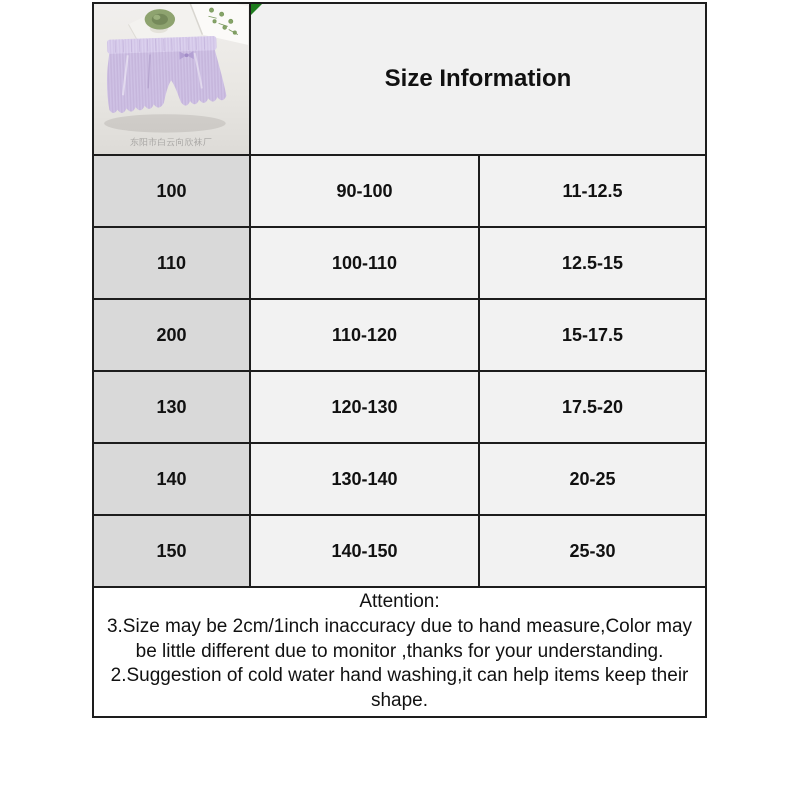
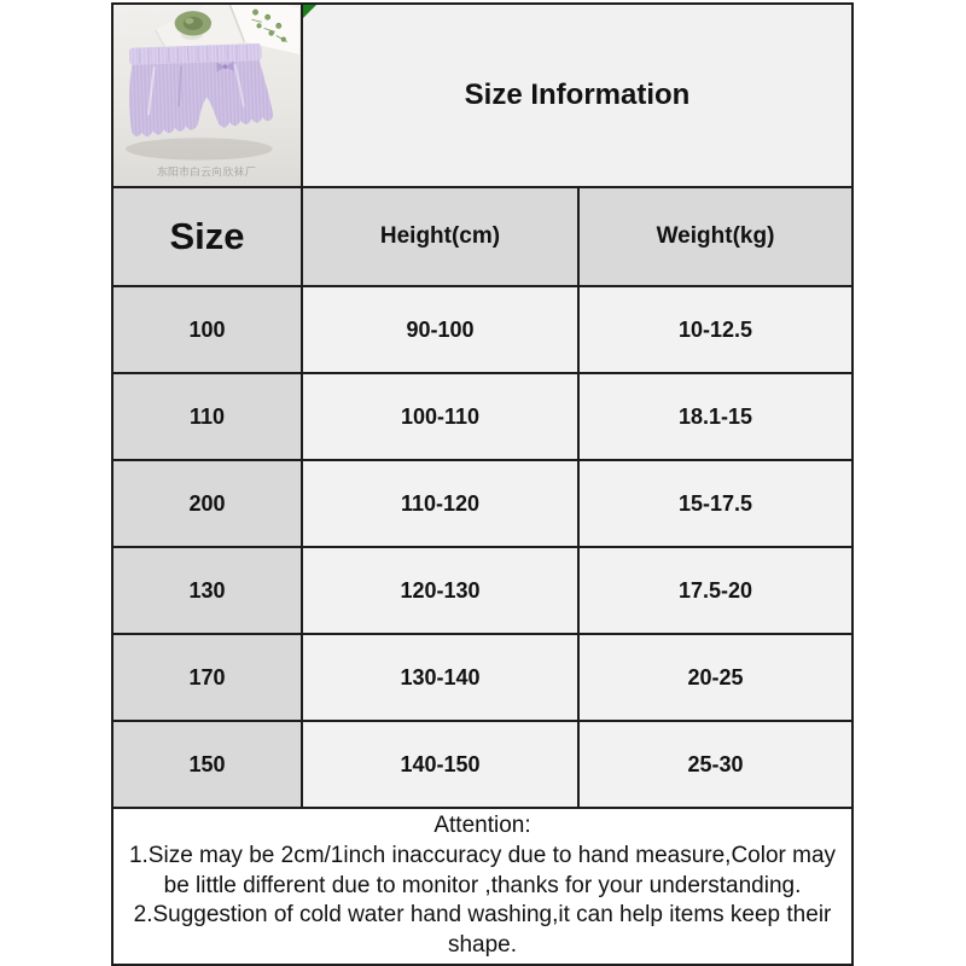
  东阳市白云向欣袜厂	Size Information
+ Size	Height(cm)	Weight(kg)
- 100	90-100	11-12.5
+ 100	90-100	10-12.5
- 110	100-110	12.5-15
+ 110	100-110	18.1-15
  200	110-120	15-17.5
  130	120-130	17.5-20
- 140	130-140	20-25
+ 170	130-140	20-25
  150	140-150	25-30
- Attention: 3.Size may be 2cm/1inch inaccuracy due to hand measure,Color may be little different due to monitor ,thanks for your understanding. 2.Suggestion of cold water hand washing,it can help items keep their shape.
+ Attention: 1.Size may be 2cm/1inch inaccuracy due to hand measure,Color may be little different due to monitor ,thanks for your understanding. 2.Suggestion of cold water hand washing,it can help items keep their shape.
